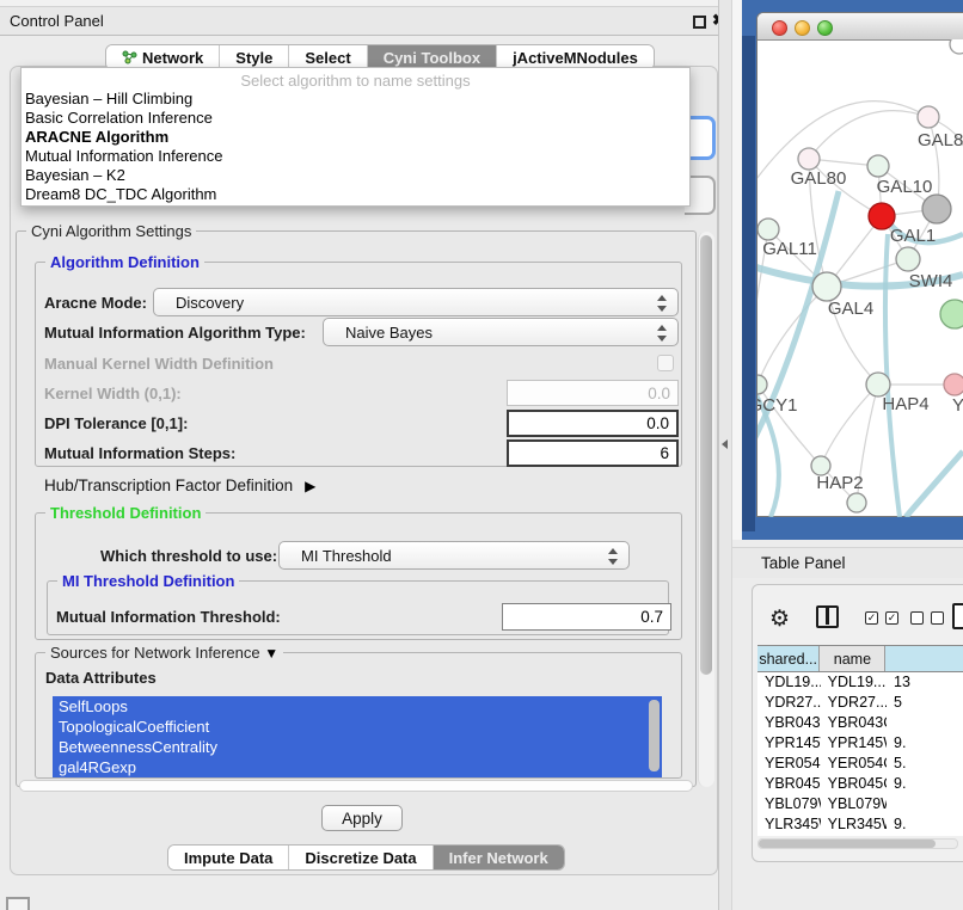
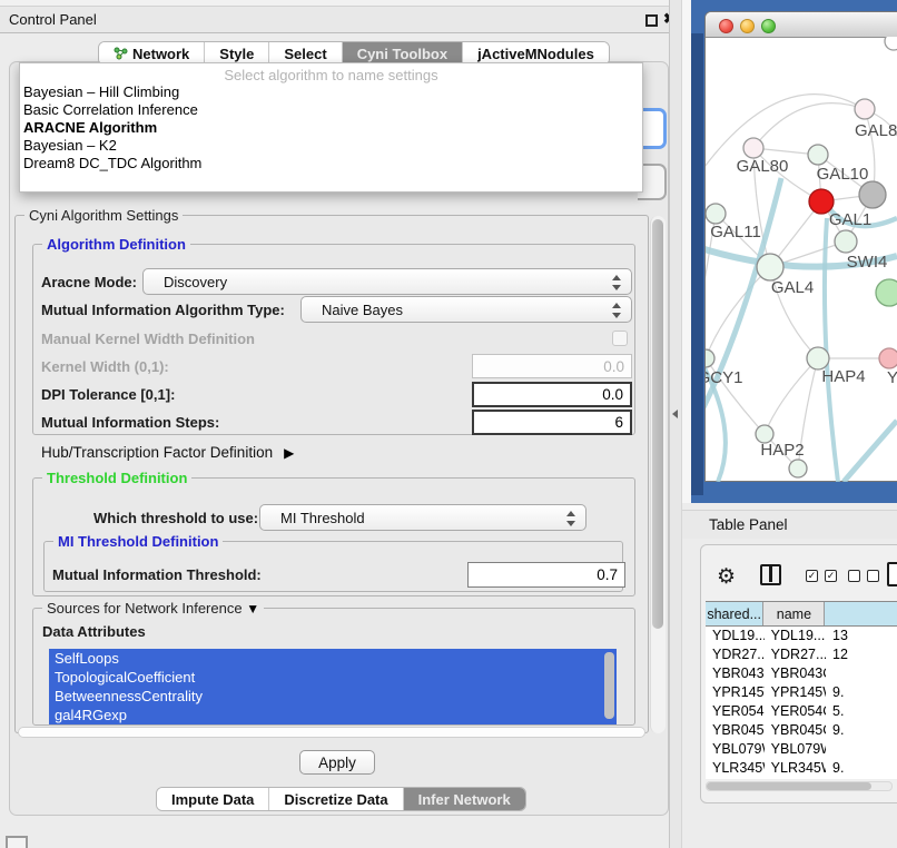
  Control Panel
  Network
  Style
  Select
  Cyni Toolbox
  jActiveMNodules
  Select algorithm to name settings
  Bayesian – Hill Climbing
  Basic Correlation Inference
  ARACNE Algorithm
- Mutual Information Inference
  Bayesian – K2
  Dream8 DC_TDC Algorithm
  Cyni Algorithm Settings
  Algorithm Definition
  Aracne Mode:
  Discovery
  Mutual Information Algorithm Type:
  Naive Bayes
  Manual Kernel Width Definition
  Kernel Width (0,1):
  0.0
  DPI Tolerance [0,1]:
  0.0
  Mutual Information Steps:
  6
  Hub/Transcription Factor Definition
  ▶
  Threshold Definition
  Which threshold to use:
  MI Threshold
  MI Threshold Definition
  Mutual Information Threshold:
  0.7
  Sources for Network Inference ▼
  Data Attributes
  SelfLoops
  TopologicalCoefficient
  BetweennessCentrality
  gal4RGexp
  Apply
  Impute Data
  Discretize Data
  Infer Network
  GAL8
  GAL80
  GAL10
  GAL1
  SWI4
  GAL11
  GAL4
  CY1
  HAP4
  Y
  HAP2
  Table Panel
  ⚙
  ✓
  ✓
  shared...
  name
  YDL19..
  YDL19...
  13
  YDR27..
  YDR27...
- 5
+ 12
  YBR043
  YBR043
  YPR145
  YPR145
  9.
  YER054
  YER054
  5.
  YBR045
  YBR045
  9.
  YBL079
  YBL079
  YLR345
  YLR345
  9.
